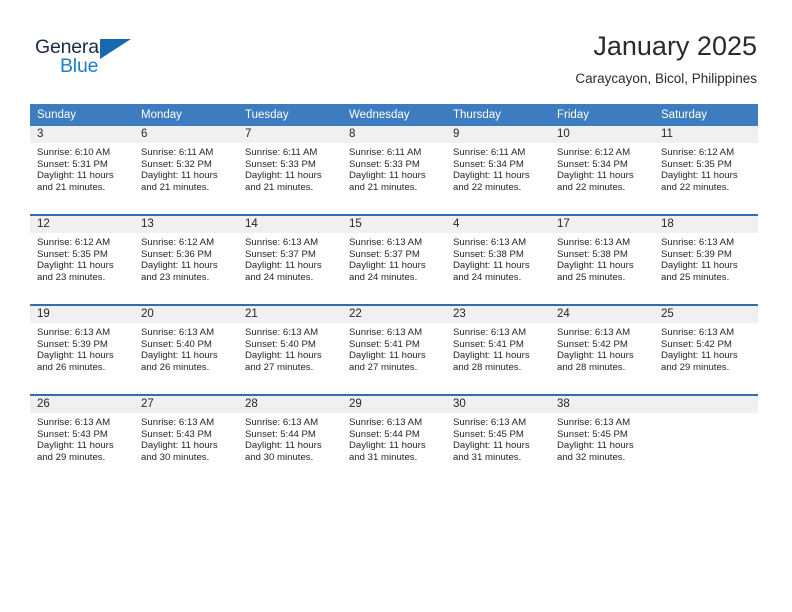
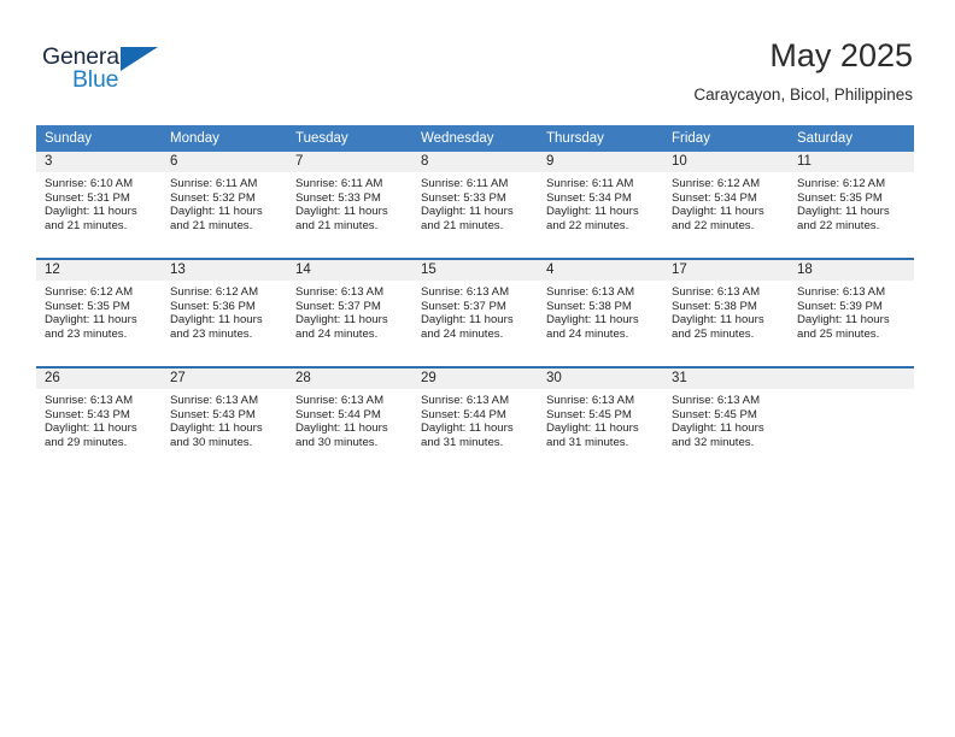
  General
  Blue
- January 2025
+ May 2025
  Caraycayon, Bicol, Philippines
  Sunday	Monday	Tuesday	Wednesday	Thursday	Friday	Saturday
  3Sunrise: 6:10 AMSunset: 5:31 PMDaylight: 11 hoursand 21 minutes.	6Sunrise: 6:11 AMSunset: 5:32 PMDaylight: 11 hoursand 21 minutes.	7Sunrise: 6:11 AMSunset: 5:33 PMDaylight: 11 hoursand 21 minutes.	8Sunrise: 6:11 AMSunset: 5:33 PMDaylight: 11 hoursand 21 minutes.	9Sunrise: 6:11 AMSunset: 5:34 PMDaylight: 11 hoursand 22 minutes.	10Sunrise: 6:12 AMSunset: 5:34 PMDaylight: 11 hoursand 22 minutes.	11Sunrise: 6:12 AMSunset: 5:35 PMDaylight: 11 hoursand 22 minutes.
  12Sunrise: 6:12 AMSunset: 5:35 PMDaylight: 11 hoursand 23 minutes.	13Sunrise: 6:12 AMSunset: 5:36 PMDaylight: 11 hoursand 23 minutes.	14Sunrise: 6:13 AMSunset: 5:37 PMDaylight: 11 hoursand 24 minutes.	15Sunrise: 6:13 AMSunset: 5:37 PMDaylight: 11 hoursand 24 minutes.	4Sunrise: 6:13 AMSunset: 5:38 PMDaylight: 11 hoursand 24 minutes.	17Sunrise: 6:13 AMSunset: 5:38 PMDaylight: 11 hoursand 25 minutes.	18Sunrise: 6:13 AMSunset: 5:39 PMDaylight: 11 hoursand 25 minutes.
- 19Sunrise: 6:13 AMSunset: 5:39 PMDaylight: 11 hoursand 26 minutes.	20Sunrise: 6:13 AMSunset: 5:40 PMDaylight: 11 hoursand 26 minutes.	21Sunrise: 6:13 AMSunset: 5:40 PMDaylight: 11 hoursand 27 minutes.	22Sunrise: 6:13 AMSunset: 5:41 PMDaylight: 11 hoursand 27 minutes.	23Sunrise: 6:13 AMSunset: 5:41 PMDaylight: 11 hoursand 28 minutes.	24Sunrise: 6:13 AMSunset: 5:42 PMDaylight: 11 hoursand 28 minutes.	25Sunrise: 6:13 AMSunset: 5:42 PMDaylight: 11 hoursand 29 minutes.
- 26Sunrise: 6:13 AMSunset: 5:43 PMDaylight: 11 hoursand 29 minutes.	27Sunrise: 6:13 AMSunset: 5:43 PMDaylight: 11 hoursand 30 minutes.	28Sunrise: 6:13 AMSunset: 5:44 PMDaylight: 11 hoursand 30 minutes.	29Sunrise: 6:13 AMSunset: 5:44 PMDaylight: 11 hoursand 31 minutes.	30Sunrise: 6:13 AMSunset: 5:45 PMDaylight: 11 hoursand 31 minutes.	38Sunrise: 6:13 AMSunset: 5:45 PMDaylight: 11 hoursand 32 minutes.
+ 26Sunrise: 6:13 AMSunset: 5:43 PMDaylight: 11 hoursand 29 minutes.	27Sunrise: 6:13 AMSunset: 5:43 PMDaylight: 11 hoursand 30 minutes.	28Sunrise: 6:13 AMSunset: 5:44 PMDaylight: 11 hoursand 30 minutes.	29Sunrise: 6:13 AMSunset: 5:44 PMDaylight: 11 hoursand 31 minutes.	30Sunrise: 6:13 AMSunset: 5:45 PMDaylight: 11 hoursand 31 minutes.	31Sunrise: 6:13 AMSunset: 5:45 PMDaylight: 11 hoursand 32 minutes.
